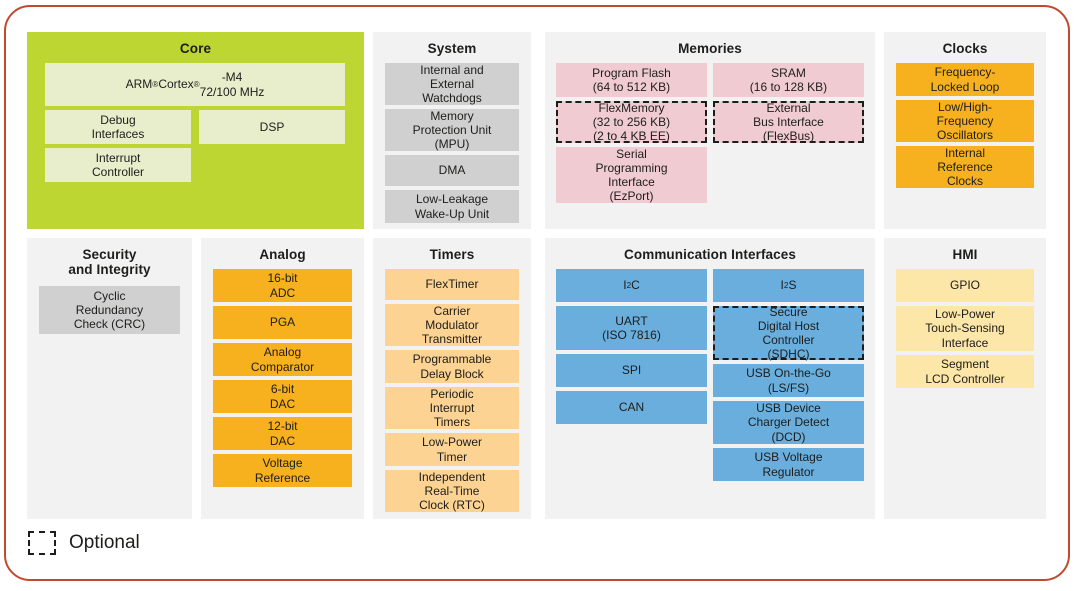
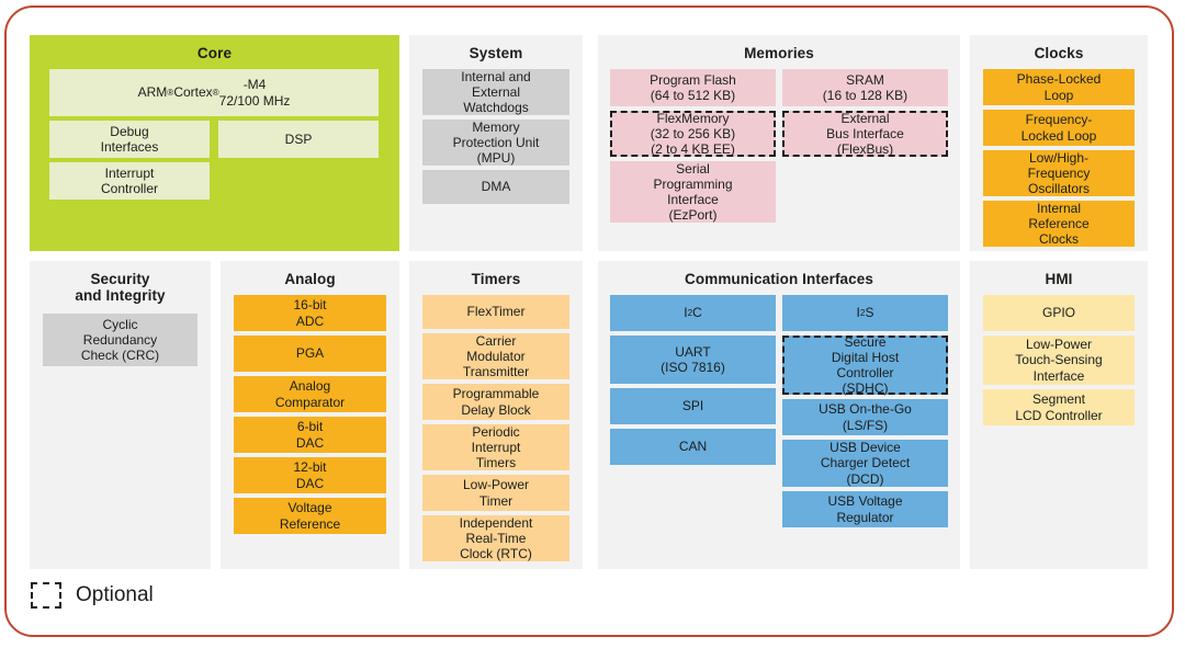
  Core
  ARM
  ®
  Cortex
  ®
  -M4
  72/100 MHz
  Debug
  Interfaces
  DSP
  Interrupt
  Controller
  System
  Internal and
  External
  Watchdogs
  Memory
  Protection Unit
  (MPU)
  DMA
- Low-Leakage
- Wake-Up Unit
  Memories
  Program Flash
  (64 to 512 KB)
  FlexMemory
  (32 to 256 KB)
  (2 to 4 KB EE)
  Serial
  Programming
  Interface
  (EzPort)
  SRAM
  (16 to 128 KB)
  External
  Bus Interface
  (FlexBus)
  Clocks
+ Phase-Locked
+ Loop
  Frequency-
  Locked Loop
  Low/High-
  Frequency
  Oscillators
  Internal
  Reference
  Clocks
  Security
  and Integrity
  Cyclic
  Redundancy
  Check (CRC)
  Analog
  16-bit
  ADC
  PGA
  Analog
  Comparator
  6-bit
  DAC
  12-bit
  DAC
  Voltage
  Reference
  Timers
  FlexTimer
  Carrier
  Modulator
  Transmitter
  Programmable
  Delay Block
  Periodic
  Interrupt
  Timers
  Low-Power
  Timer
  Independent
  Real-Time
  Clock (RTC)
  Communication Interfaces
  I
  2
  C
  UART
  (ISO 7816)
  SPI
  CAN
  I
  2
  S
  Secure
  Digital Host
  Controller
  (SDHC)
  USB On-the-Go
  (LS/FS)
  USB Device
  Charger Detect
  (DCD)
  USB Voltage
  Regulator
  HMI
  GPIO
  Low-Power
  Touch-Sensing
  Interface
  Segment
  LCD Controller
  Optional
